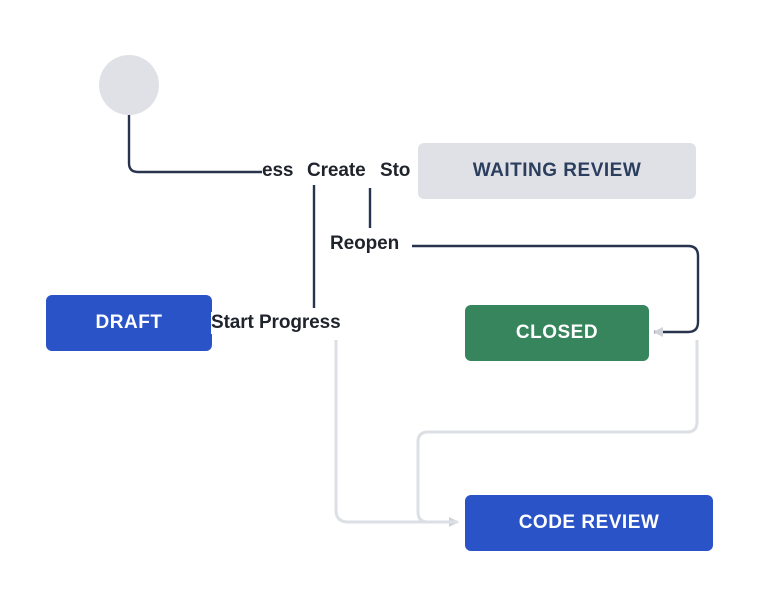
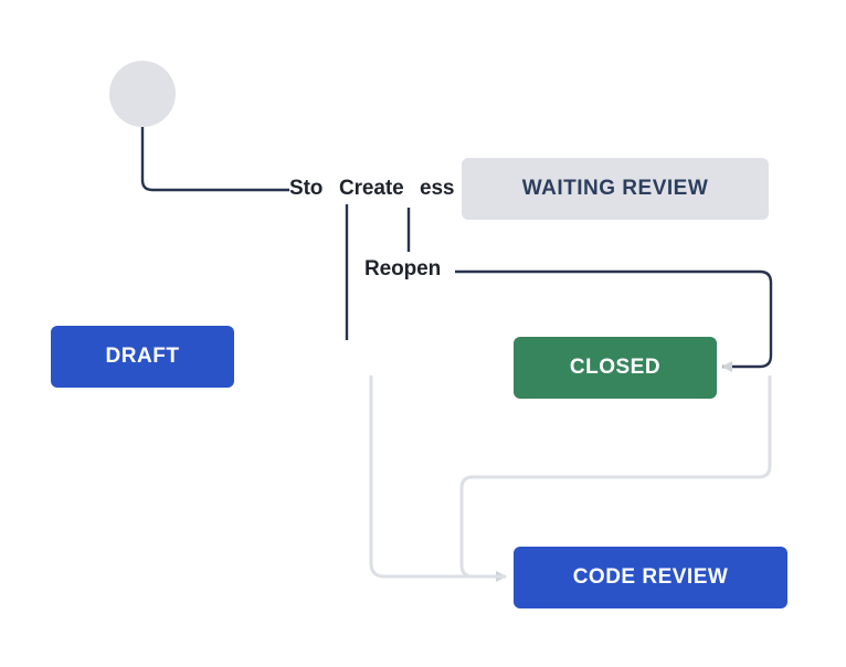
  DRAFT
  WAITING REVIEW
  CLOSED
  CODE REVIEW
- ess
+ Sto
  Create
- Sto
+ ess
  Reopen
- Start Progress
